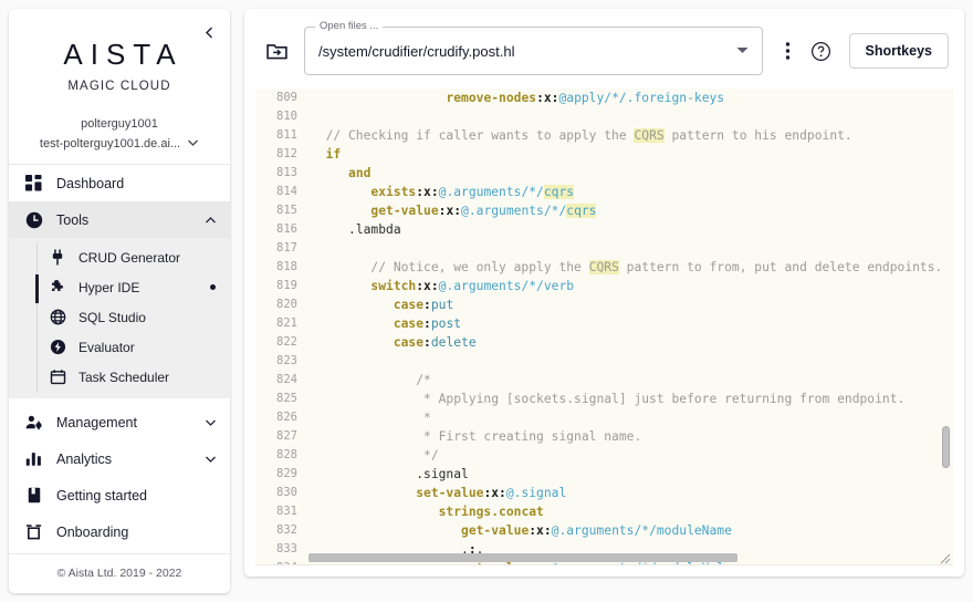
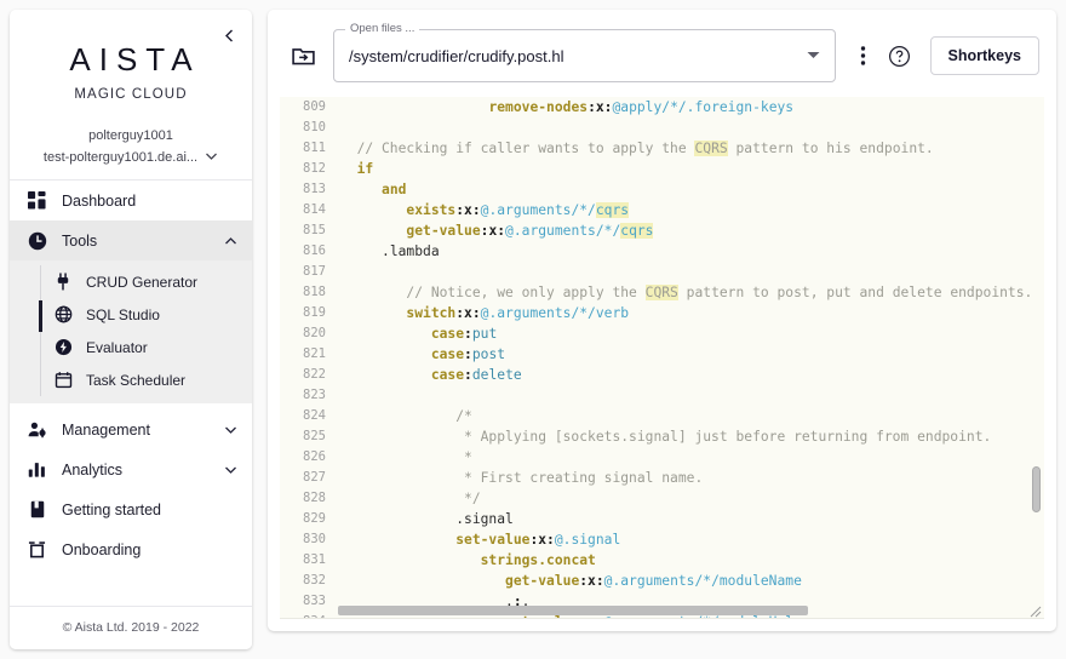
  AISTA
  MAGIC CLOUD
  polterguy1001
  test-polterguy1001.de.ai...
  Dashboard
  Tools
  CRUD Generator
- Hyper IDE
  SQL Studio
  Evaluator
  Task Scheduler
  Management
  Analytics
  Getting started
  Onboarding
  © Aista Ltd. 2019 - 2022
  Open files ...
  /system/crudifier/crudify.post.hl
  Shortkeys
  809
  810
  811
  812
  813
  814
  815
  816
  817
  818
  819
  820
  821
  822
  823
  824
  825
  826
  827
  828
  829
  830
  831
  832
  833
  remove-nodes:x:@apply/*/.foreign-keys
  // Checking if caller wants to apply the CQRS pattern to his endpoint.
  if
  and
  exists:x:@.arguments/*/cqrs
  get-value:x:@.arguments/*/cqrs
  .lambda
- // Notice, we only apply the CQRS pattern to from, put and delete endpoints.
+ // Notice, we only apply the CQRS pattern to post, put and delete endpoints.
  switch:x:@.arguments/*/verb
  case:put
  case:post
  case:delete
  /*
  * Applying [sockets.signal] just before returning from endpoint.
  *
  * First creating signal name.
  */
  .signal
  set-value:x:@.signal
  strings.concat
  get-value:x:@.arguments/*/moduleName
  .:.
